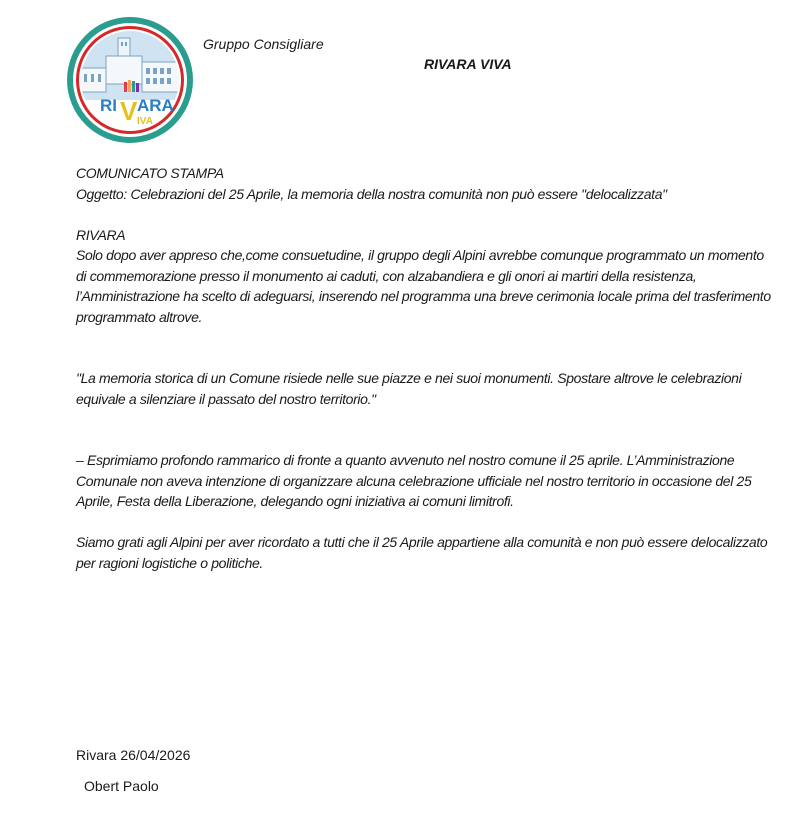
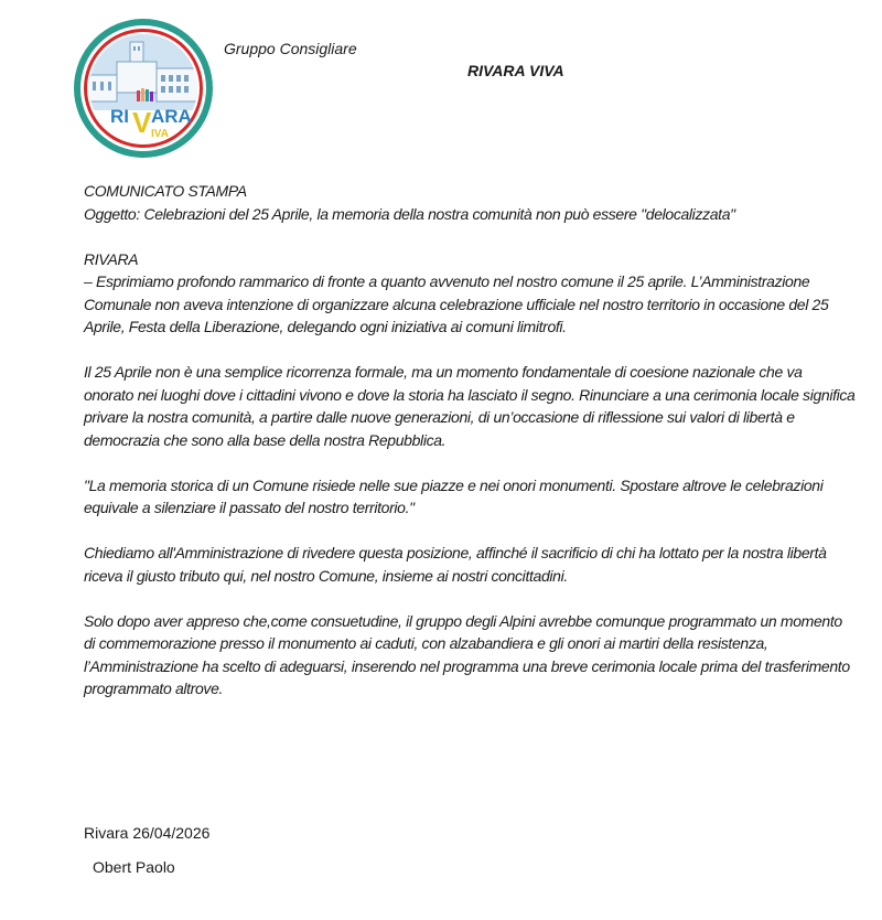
  RI
  V
  ARA
  IVA
  Gruppo Consigliare
  RIVARA VIVA
  COMUNICATO STAMPA
  Oggetto: Celebrazioni del 25 Aprile, la memoria della nostra comunità non può essere "delocalizzata"
  RIVARA
- Solo dopo aver appreso che,come consuetudine, il gruppo degli Alpini avrebbe comunque programmato un momento di commemorazione presso il monumento ai caduti, con alzabandiera e gli onori ai martiri della resistenza, l’Amministrazione ha scelto di adeguarsi, inserendo nel programma una breve cerimonia locale prima del trasferimento programmato altrove.
+ – Esprimiamo profondo rammarico di fronte a quanto avvenuto nel nostro comune il 25 aprile. L’Amministrazione Comunale non aveva intenzione di organizzare alcuna celebrazione ufficiale nel nostro territorio in occasione del 25 Aprile, Festa della Liberazione, delegando ogni iniziativa ai comuni limitrofi.
+ Il 25 Aprile non è una semplice ricorrenza formale, ma un momento fondamentale di coesione nazionale che va onorato nei luoghi dove i cittadini vivono e dove la storia ha lasciato il segno. Rinunciare a una cerimonia locale significa privare la nostra comunità, a partire dalle nuove generazioni, di un’occasione di riflessione sui valori di libertà e democrazia che sono alla base della nostra Repubblica.
- "La memoria storica di un Comune risiede nelle sue piazze e nei suoi monumenti. Spostare altrove le celebrazioni equivale a silenziare il passato del nostro territorio."
+ "La memoria storica di un Comune risiede nelle sue piazze e nei onori monumenti. Spostare altrove le celebrazioni equivale a silenziare il passato del nostro territorio."
+ Chiediamo all'Amministrazione di rivedere questa posizione, affinché il sacrificio di chi ha lottato per la nostra libertà riceva il giusto tributo qui, nel nostro Comune, insieme ai nostri concittadini.
- – Esprimiamo profondo rammarico di fronte a quanto avvenuto nel nostro comune il 25 aprile. L’Amministrazione Comunale non aveva intenzione di organizzare alcuna celebrazione ufficiale nel nostro territorio in occasione del 25 Aprile, Festa della Liberazione, delegando ogni iniziativa ai comuni limitrofi.
+ Solo dopo aver appreso che,come consuetudine, il gruppo degli Alpini avrebbe comunque programmato un momento di commemorazione presso il monumento ai caduti, con alzabandiera e gli onori ai martiri della resistenza, l’Amministrazione ha scelto di adeguarsi, inserendo nel programma una breve cerimonia locale prima del trasferimento programmato altrove.
- Siamo grati agli Alpini per aver ricordato a tutti che il 25 Aprile appartiene alla comunità e non può essere delocalizzato per ragioni logistiche o politiche.
  Rivara 26/04/2026
  Obert Paolo
